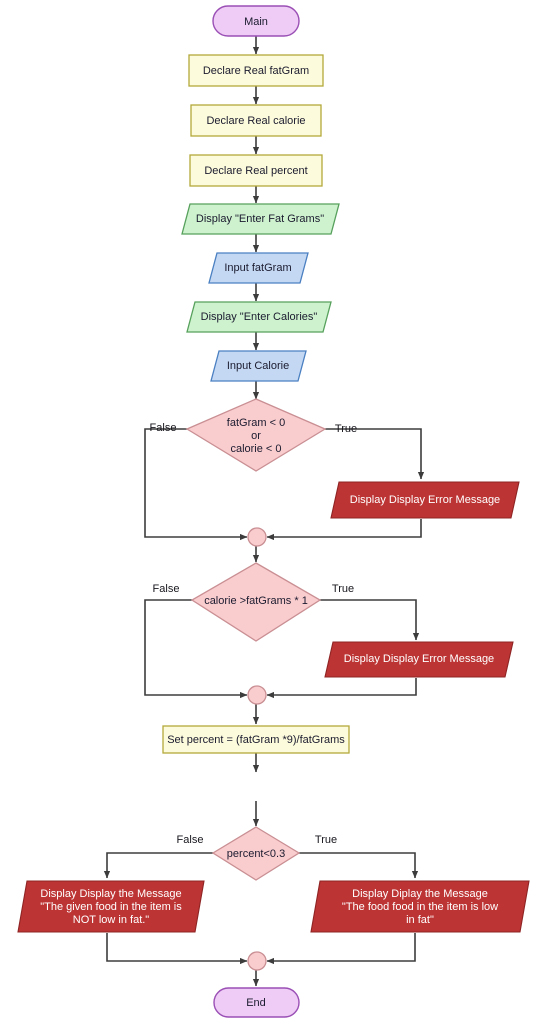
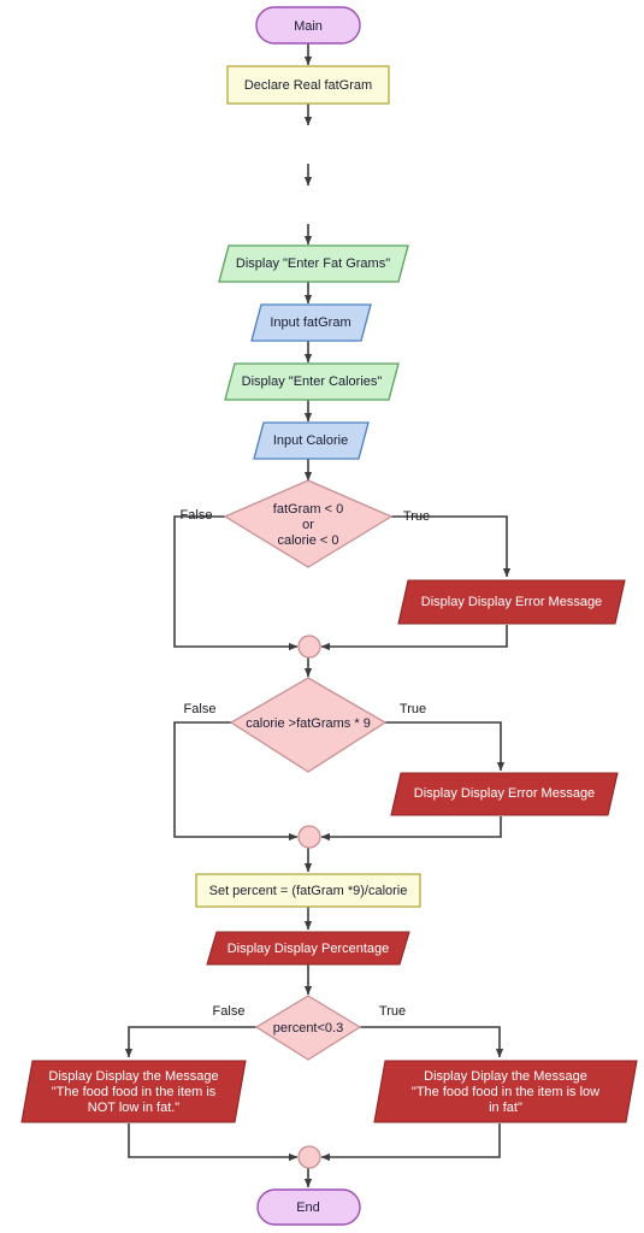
  Main
  Declare Real fatGram
- Declare Real calorie
- Declare Real percent
  Display "Enter Fat Grams"
  Input fatGram
  Display "Enter Calories"
  Input Calorie
  fatGram < 0
  or
  calorie < 0
  True
  False
  Display Display Error Message
- calorie >fatGrams * 1
+ calorie >fatGrams * 9
  True
  False
  Display Display Error Message
- Set percent = (fatGram *9)/fatGrams
+ Set percent = (fatGram *9)/calorie
+ Display Display Percentage
  percent<0.3
  True
  False
  Display Display the Message
- "The given food in the item is
+ "The food food in the item is
  NOT low in fat."
  Display Diplay the Message
  "The food food in the item is low
  in fat"
  End
